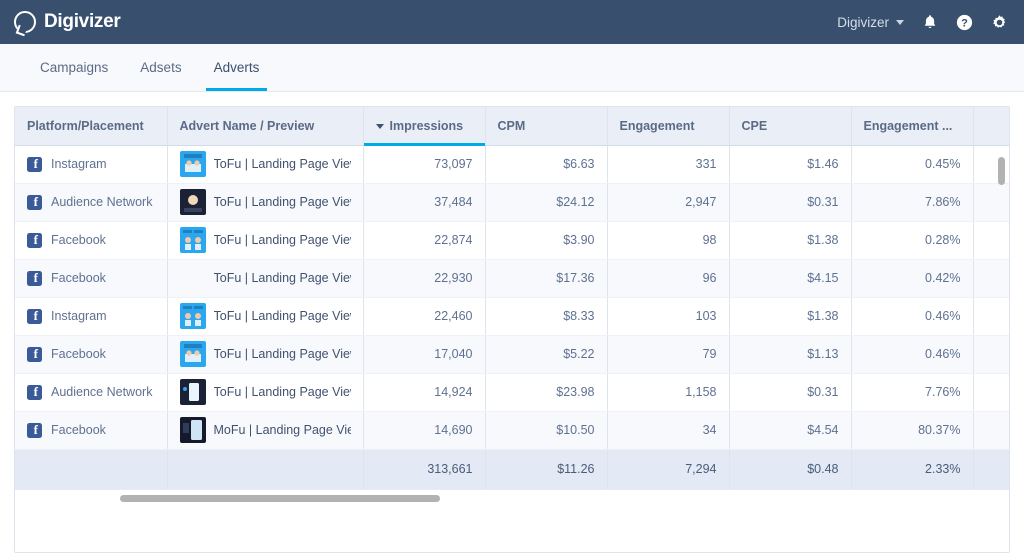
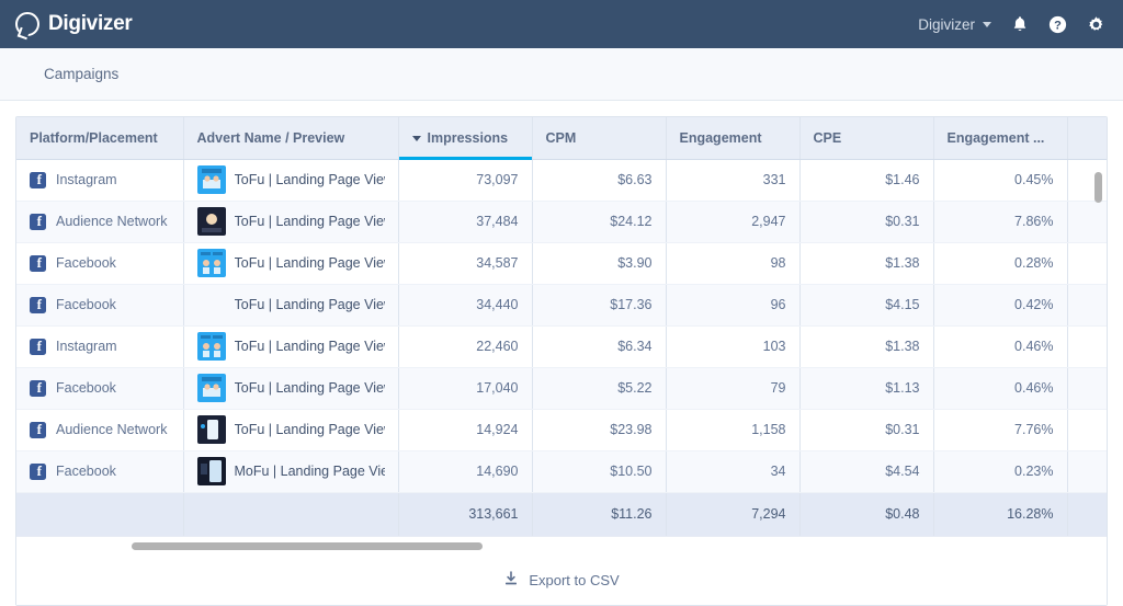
  Digivizer
  Digivizer
  ?
  Campaigns
- Adsets
- Adverts
  Platform/Placement	Advert Name / Preview	Impressions	CPM	Engagement	CPE	Engagement ...
  Instagram	ToFu | Landing Page Vie	73,097	$6.63	331	$1.46	0.45%
  Audience Network	ToFu | Landing Page Vie	37,484	$24.12	2,947	$0.31	7.86%
- Facebook	ToFu | Landing Page Vie	22,874	$3.90	98	$1.38	0.28%
+ Facebook	ToFu | Landing Page Vie	34,587	$3.90	98	$1.38	0.28%
- Facebook	ToFu | Landing Page Vie	22,930	$17.36	96	$4.15	0.42%
+ Facebook	ToFu | Landing Page Vie	34,440	$17.36	96	$4.15	0.42%
- Instagram	ToFu | Landing Page Vie	22,460	$8.33	103	$1.38	0.46%
+ Instagram	ToFu | Landing Page Vie	22,460	$6.34	103	$1.38	0.46%
  Facebook	ToFu | Landing Page Vie	17,040	$5.22	79	$1.13	0.46%
  Audience Network	ToFu | Landing Page Vie	14,924	$23.98	1,158	$0.31	7.76%
- Facebook	MoFu | Landing Page Vi	14,690	$10.50	34	$4.54	80.37%
+ Facebook	MoFu | Landing Page Vi	14,690	$10.50	34	$4.54	0.23%
- 		313,661	$11.26	7,294	$0.48	2.33%
+ 		313,661	$11.26	7,294	$0.48	16.28%
+ Export to CSV
